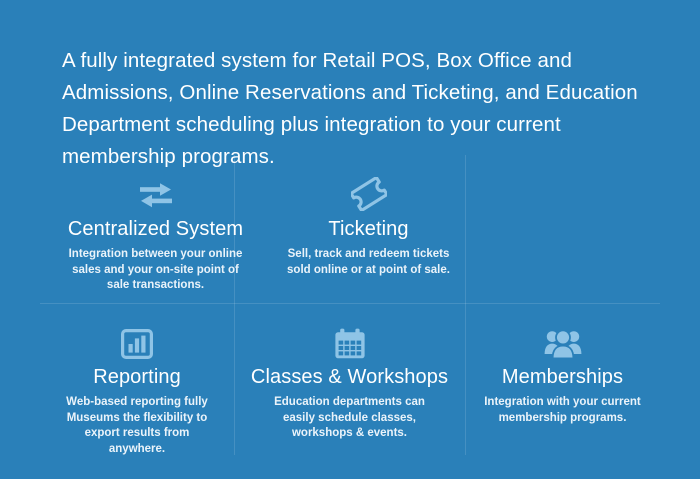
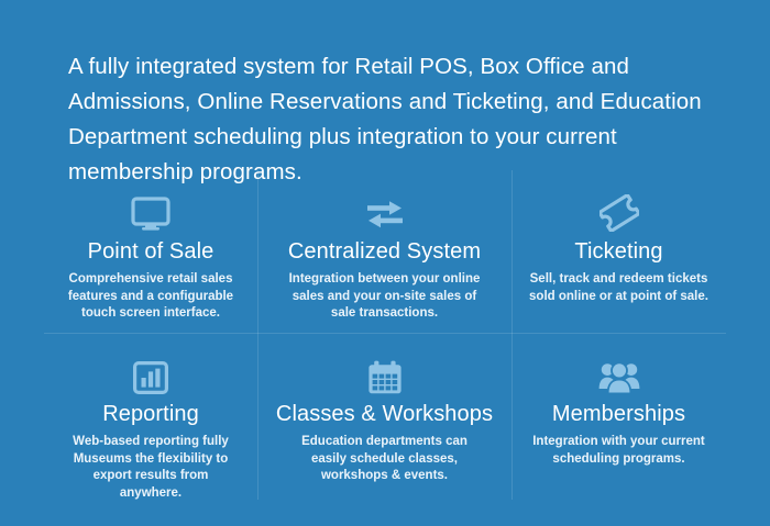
  A fully integrated system for Retail POS, Box Office and Admissions, Online Reservations and Ticketing, and Education Department scheduling plus integration to your current membership programs.
+ Point of Sale
+ Comprehensive retail sales features and a configurable touch screen interface.
  Centralized System
- Integration between your online sales and your on-site point of sale transactions.
+ Integration between your online sales and your on-site sales of sale transactions.
  Ticketing
  Sell, track and redeem tickets sold online or at point of sale.
  Reporting
  Web-based reporting fully Museums the flexibility to export results from anywhere.
  Classes & Workshops
  Education departments can easily schedule classes, workshops & events.
  Memberships
- Integration with your current membership programs.
+ Integration with your current scheduling programs.
